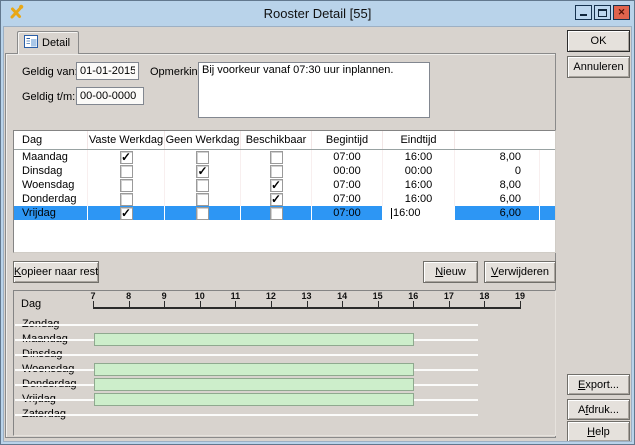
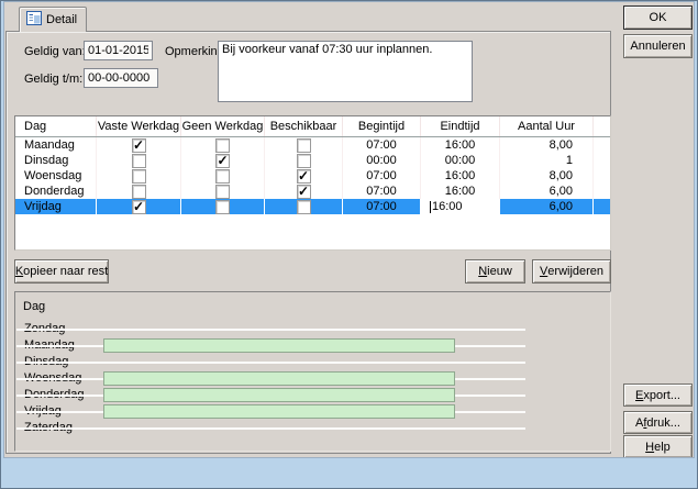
- Rooster Detail [55]
  Detail
  OK
  Annuleren
  E
  xport...
  A
  f
  druk...
  H
  elp
  Geldig van
  01-01-2015
  Geldig t/m:
  00-00-0000
  Opmerkin
  Bij voorkeur vanaf 07:30 uur inplannen.
  Dag
  Vaste Werkdag
  Geen Werkdag
  Beschikbaar
  Begintijd
  Eindtijd
+ Aantal Uur
  Maandag
  ✓
  07:00
  16:00
  8,00
  Dinsdag
  ✓
  00:00
  00:00
- 0
+ 1
  Woensdag
  ✓
  07:00
  16:00
  8,00
  Donderdag
  ✓
  07:00
  16:00
  6,00
  Vrijdag
  ✓
  07:00
  16:00
  6,00
  K
  opieer naar rest
  N
  ieuw
  V
  erwijderen
  Dag
- 7
- 8
- 9
- 10
- 11
- 12
- 13
- 14
- 15
- 16
- 17
- 18
- 19
